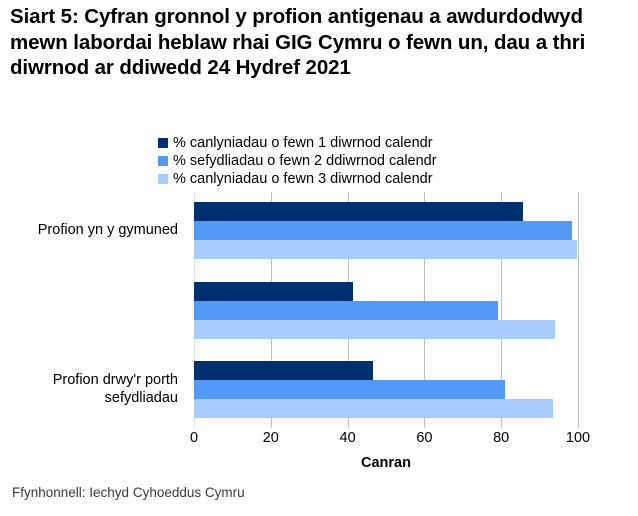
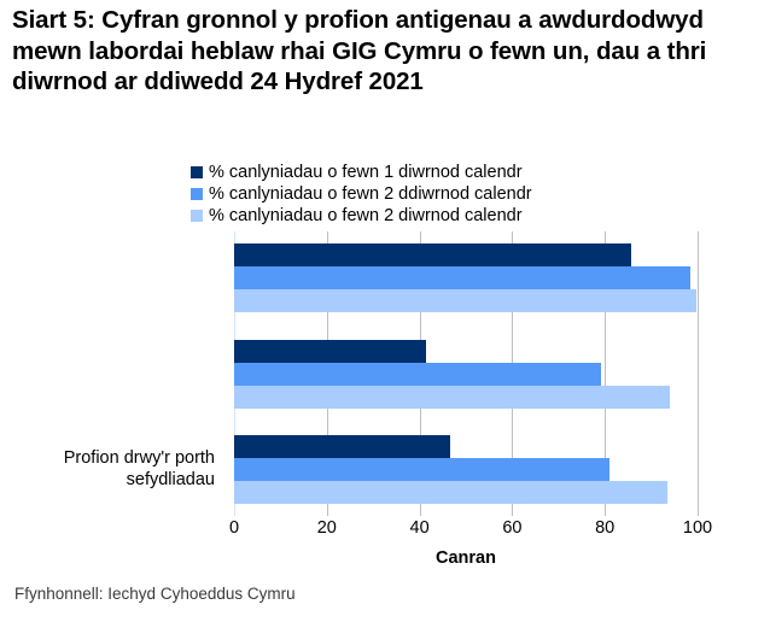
  Siart 5: Cyfran gronnol y profion antigenau a awdurdodwyd mewn labordai heblaw rhai GIG Cymru o fewn un, dau a thri diwrnod ar ddiwedd 24 Hydref 2021
  % canlyniadau o fewn 1 diwrnod calendr
- % sefydliadau o fewn 2 ddiwrnod calendr
+ % canlyniadau o fewn 2 ddiwrnod calendr
- % canlyniadau o fewn 3 diwrnod calendr
+ % canlyniadau o fewn 2 diwrnod calendr
- Profion yn y gymuned
  Profion drwy'r porth sefydliadau
  0
  20
  40
  60
  80
  100
  Canran
  Ffynhonnell: Iechyd Cyhoeddus Cymru
